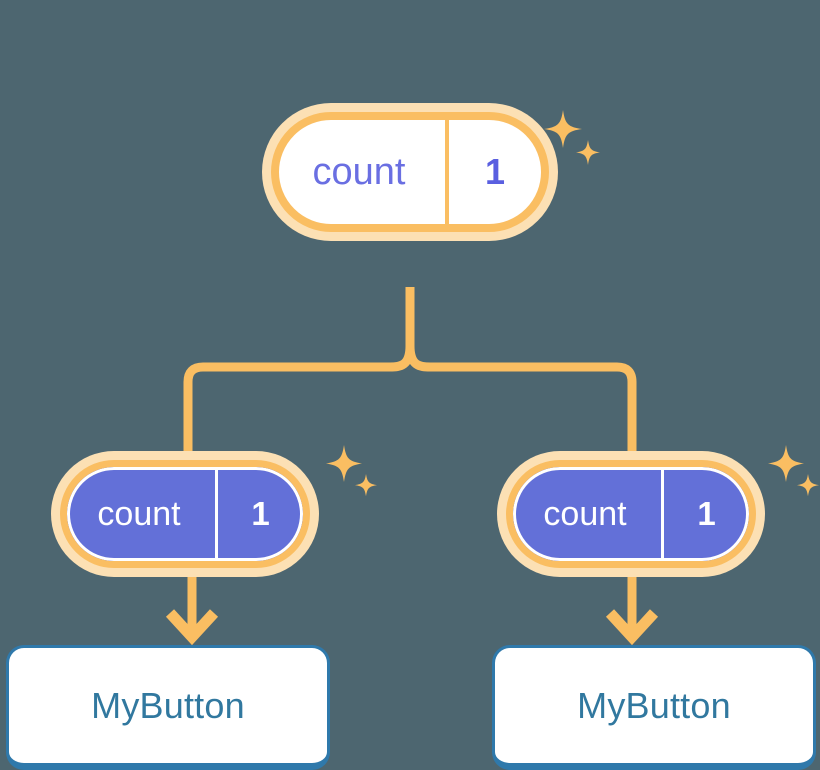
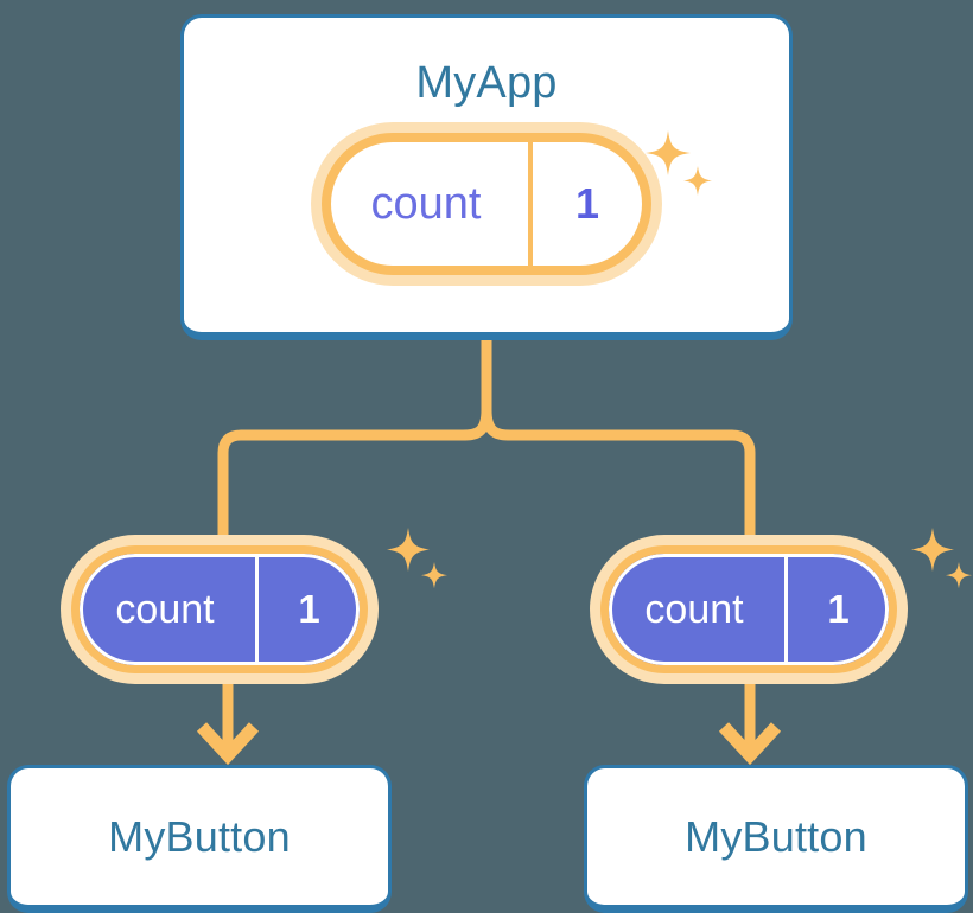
+ MyApp
  count
  1
  count
  1
  count
  1
  MyButton
  MyButton
